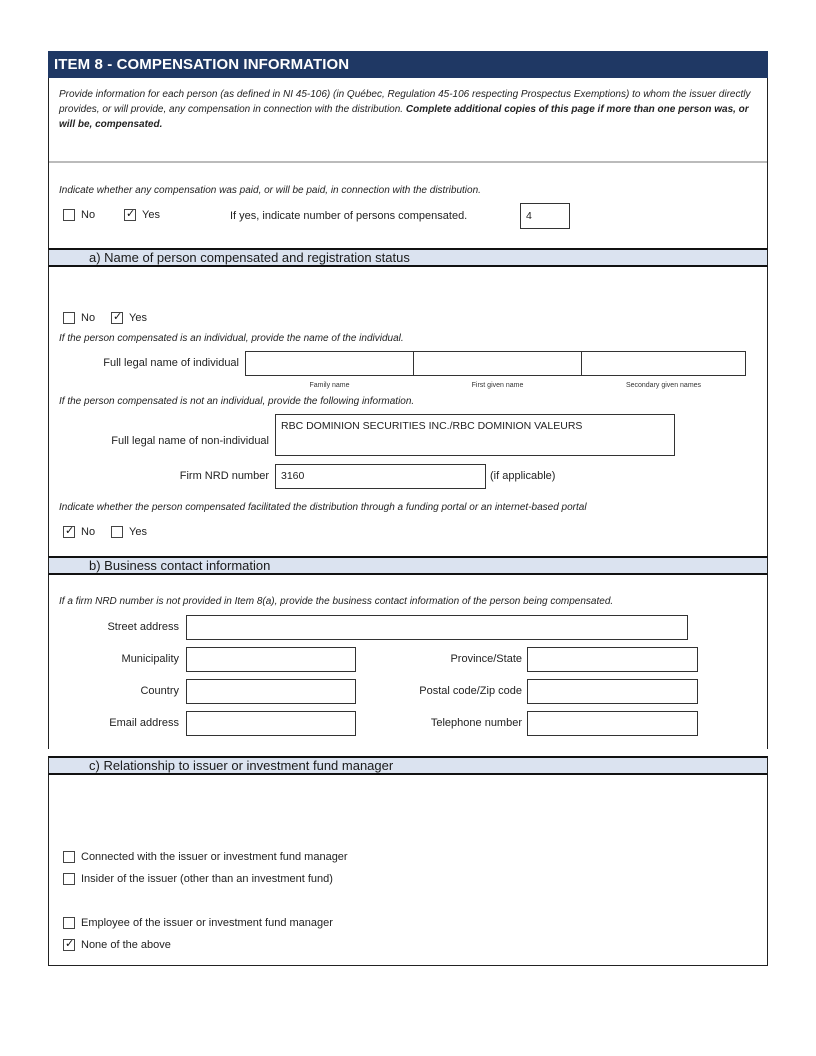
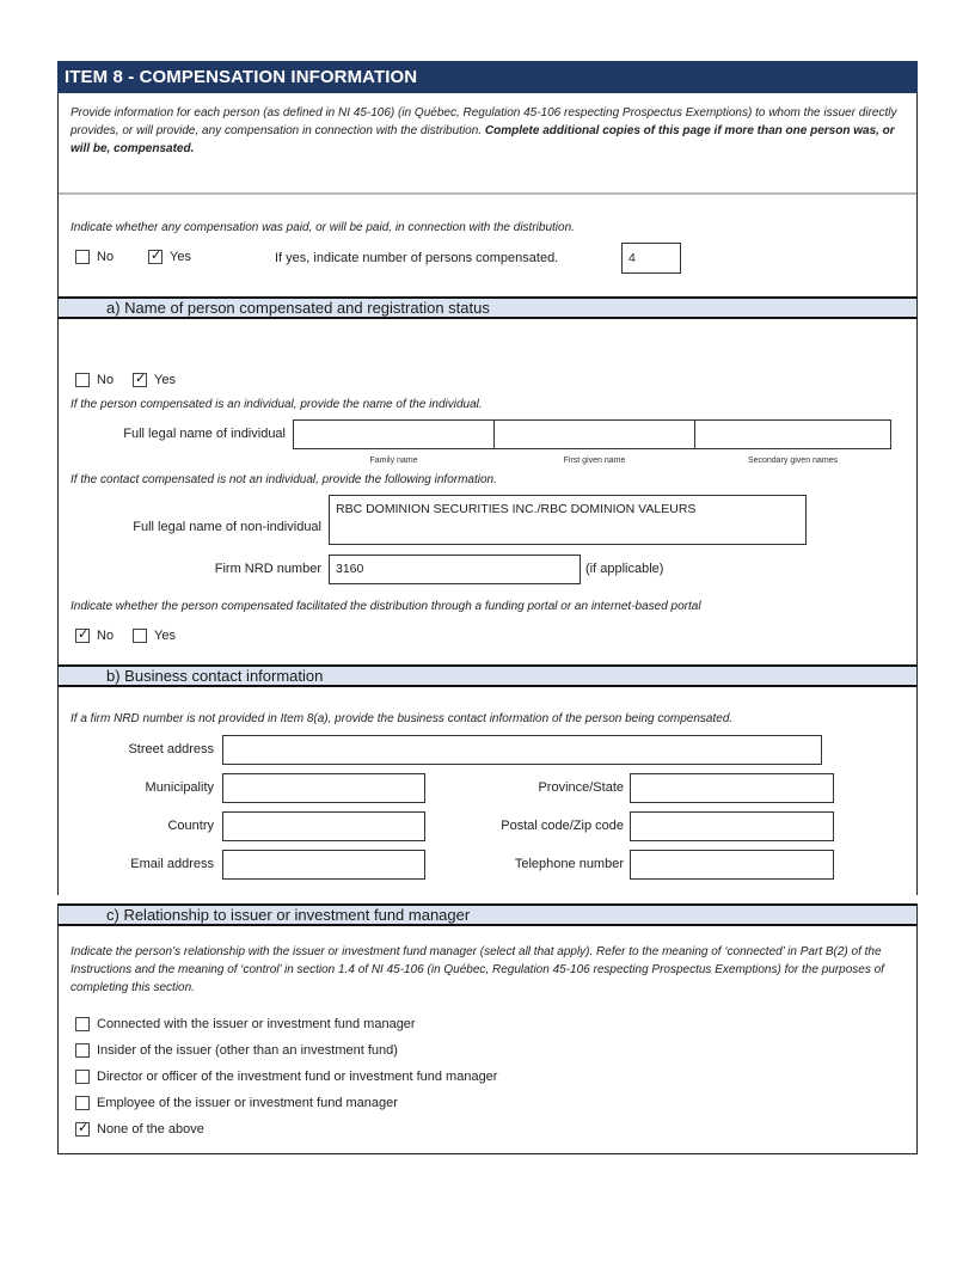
  ITEM 8 - COMPENSATION INFORMATION
  Provide information for each person (as defined in NI 45-106) (in Québec, Regulation 45-106 respecting Prospectus Exemptions) to whom the issuer directly provides, or will provide, any compensation in connection with the distribution. Complete additional copies of this page if more than one person was, or will be, compensated.
  Indicate whether any compensation was paid, or will be paid, in connection with the distribution.
  No
  Yes
  If yes, indicate number of persons compensated.
  4
  a) Name of person compensated and registration status
  No
  Yes
  If the person compensated is an individual, provide the name of the individual.
  Full legal name of individual
- If the person compensated is not an individual, provide the following information.
+ If the contact compensated is not an individual, provide the following information.
  Full legal name of non-individual
  RBC DOMINION SECURITIES INC./RBC DOMINION VALEURS
  Firm NRD number
  3160
  (if applicable)
  Indicate whether the person compensated facilitated the distribution through a funding portal or an internet-based portal
  No
  Yes
  b) Business contact information
  If a firm NRD number is not provided in Item 8(a), provide the business contact information of the person being compensated.
  Street address
  Municipality
  Province/State
  Country
  Postal code/Zip code
  Email address
  Telephone number
  c) Relationship to issuer or investment fund manager
+ Indicate the person’s relationship with the issuer or investment fund manager (select all that apply). Refer to the meaning of ‘connected’ in Part B(2) of the Instructions and the meaning of ‘control’ in section 1.4 of NI 45-106 (in Québec, Regulation 45-106 respecting Prospectus Exemptions) for the purposes of completing this section.
  Connected with the issuer or investment fund manager
  Insider of the issuer (other than an investment fund)
+ Director or officer of the investment fund or investment fund manager
  Employee of the issuer or investment fund manager
  None of the above
